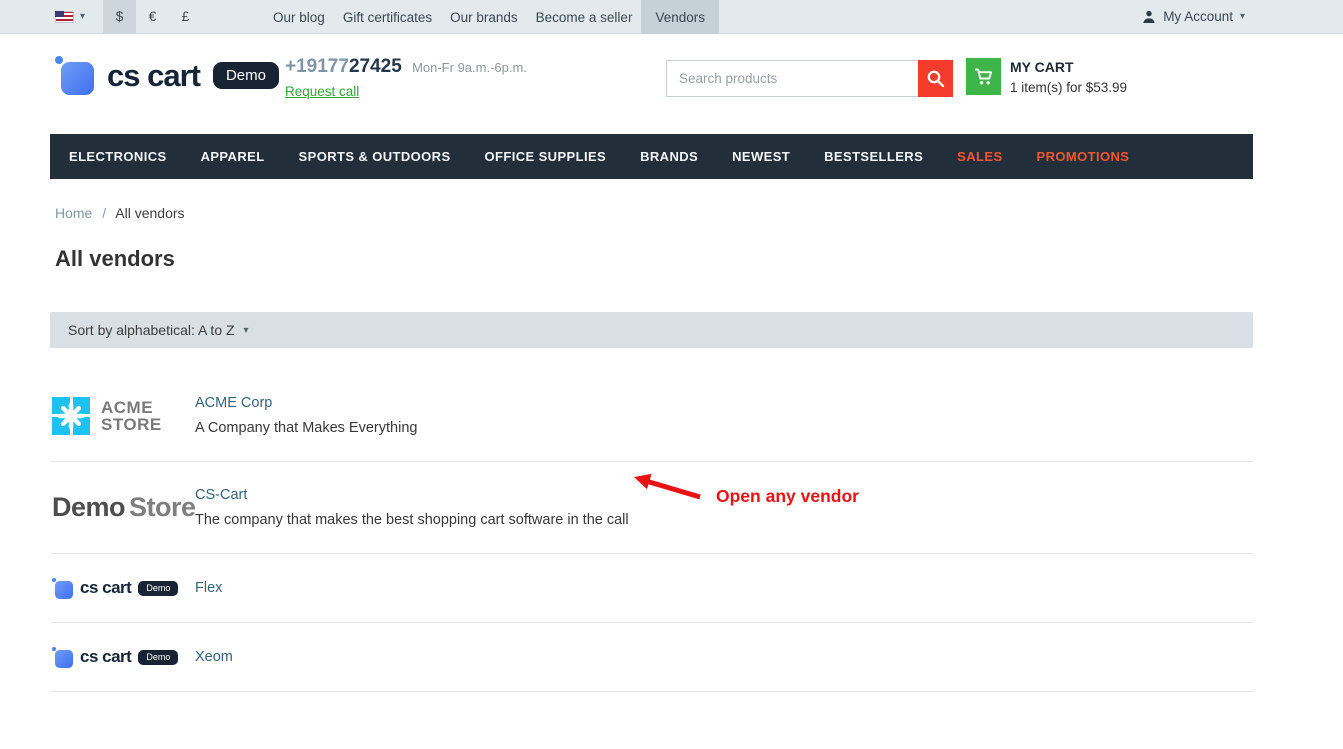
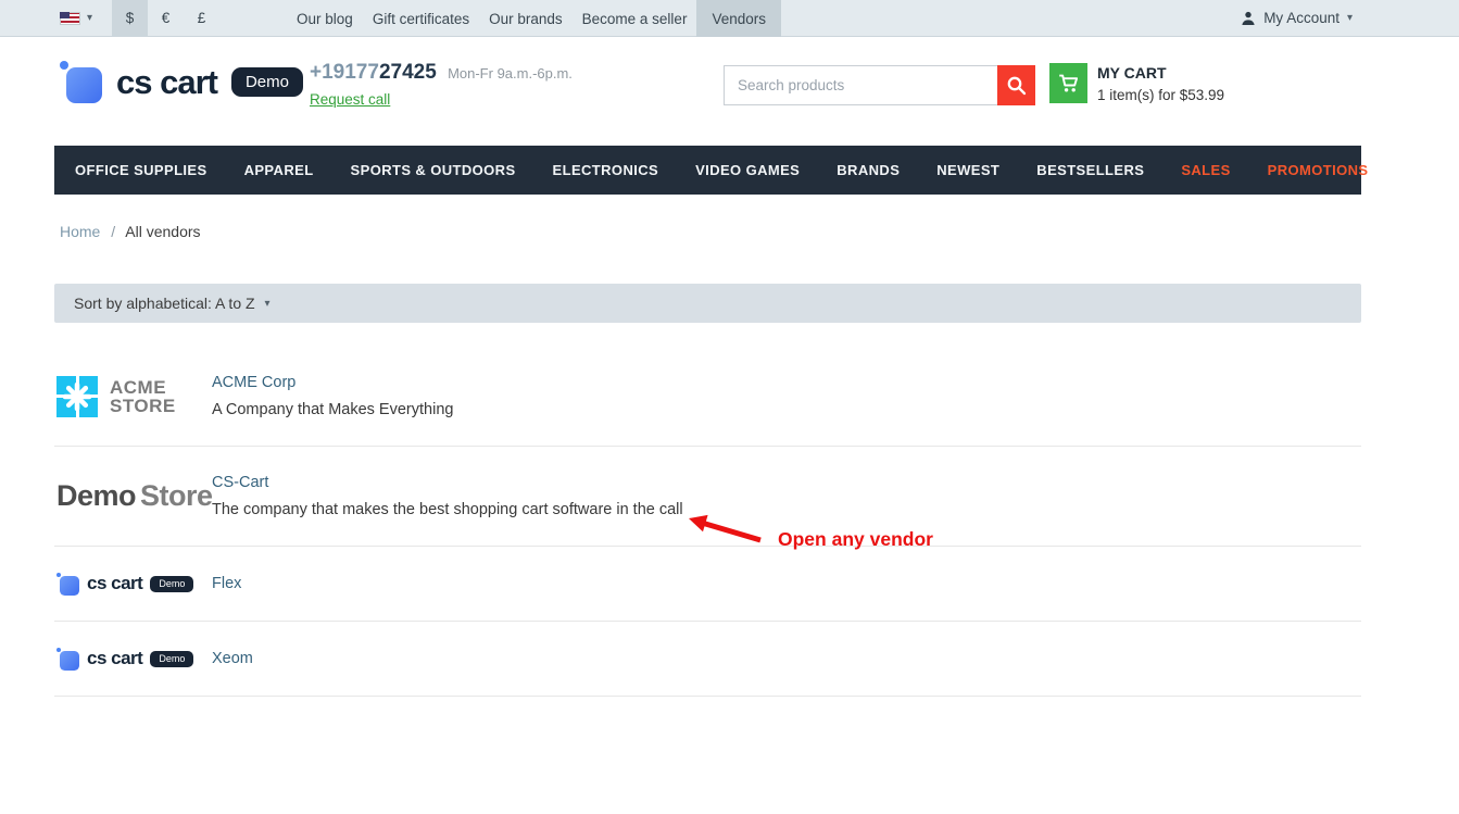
  ▾
  $
  €
  £
  Our blog
  Gift certificates
  Our brands
  Become a seller
  Vendors
  My Account
  ▾
  cs cart
  Demo
  +1917727425 Mon-Fr 9a.m.-6p.m.
  Request call
  Search products
  MY CART
  1 item(s) for $53.99
- ELECTRONICS
+ OFFICE SUPPLIES
  APPAREL
  SPORTS & OUTDOORS
- OFFICE SUPPLIES
+ ELECTRONICS
+ VIDEO GAMES
  BRANDS
  NEWEST
  BESTSELLERS
  SALES
  PROMOTIONS
  Home / All vendors
- All vendors
  Sort by alphabetical: A to Z
  ▾
  ACME
  STORE
  ACME Corp
  A Company that Makes Everything
  Demo Store
  CS-Cart
  The company that makes the best shopping cart software in the call
  cs cart
  Demo
  Flex
  cs cart
  Demo
  Xeom
  Open any vendor
